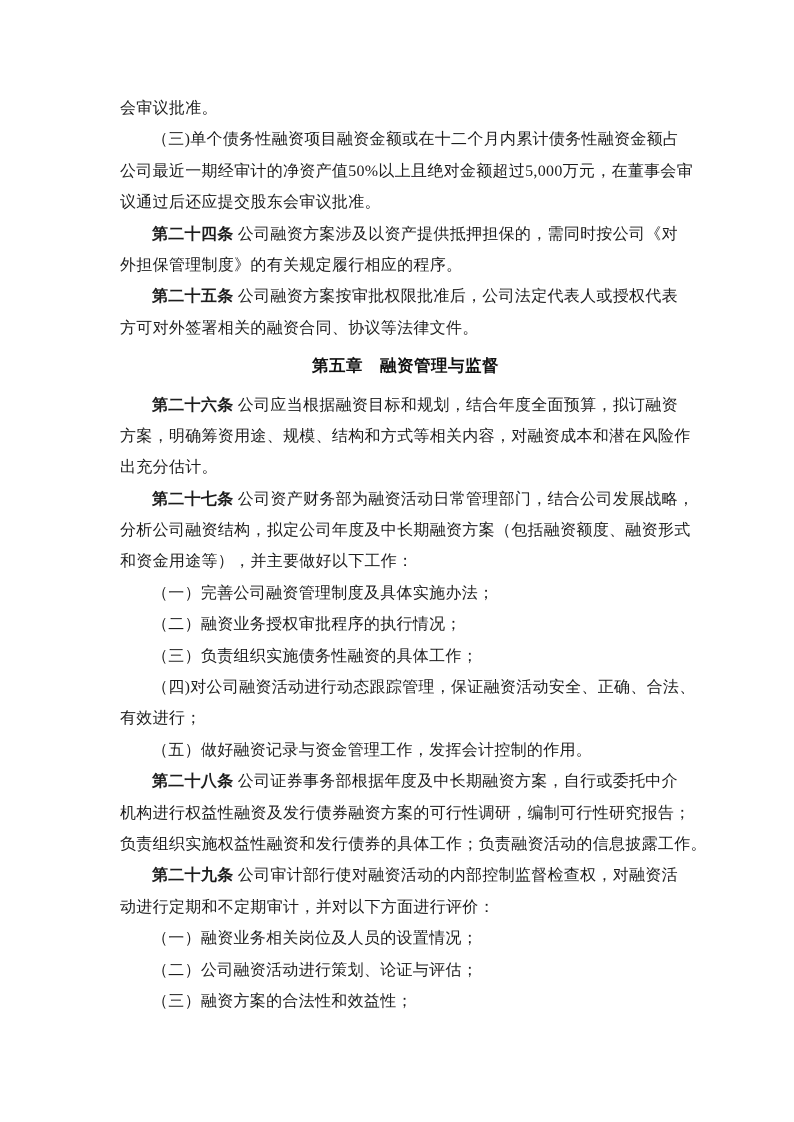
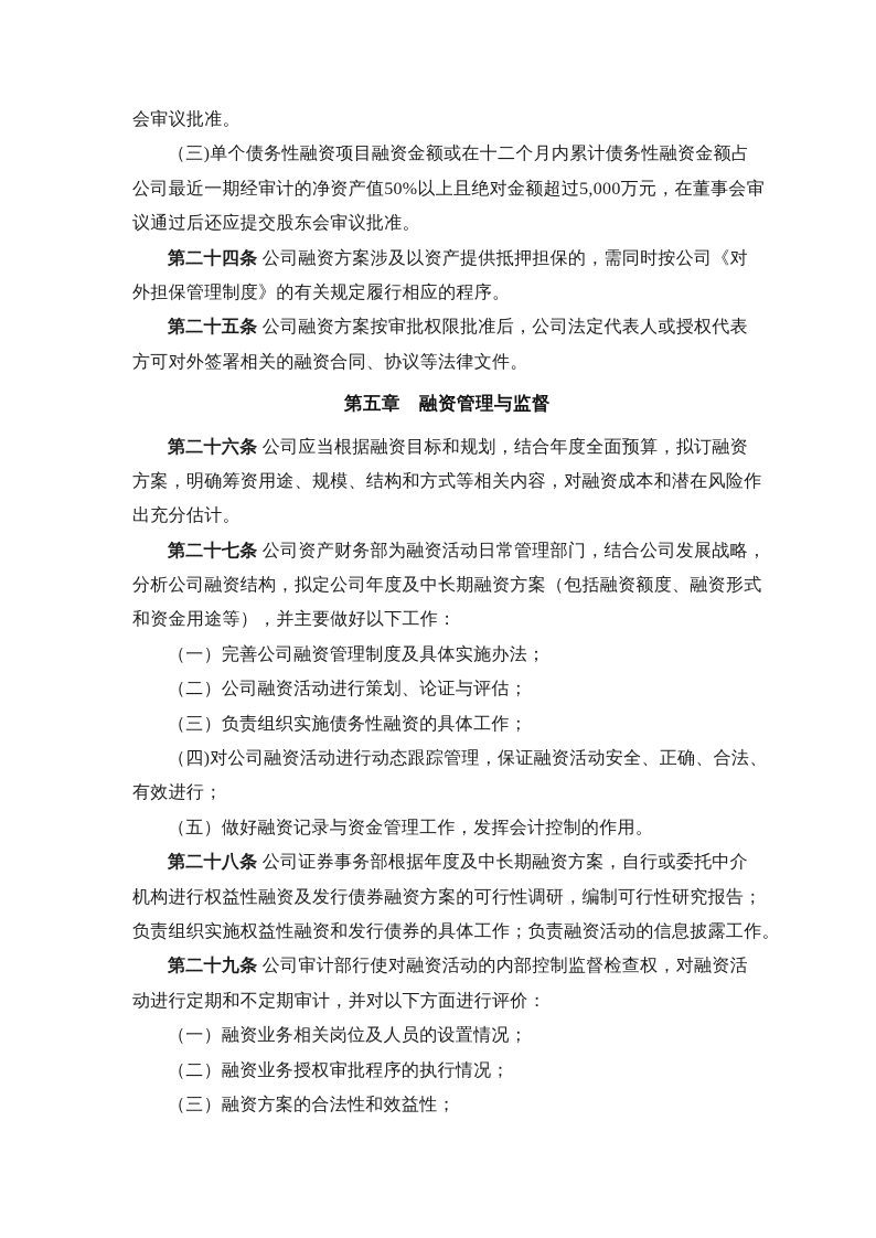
  会审议批准。
  （三)单个债务性融资项目融资金额或在十二个月内累计债务性融资金额占
  公司最近一期经审计的净资产值50%以上且绝对金额超过5,000万元，在董事会审
  议通过后还应提交股东会审议批准。
  第二十四条 公司融资方案涉及以资产提供抵押担保的，需同时按公司《对
  外担保管理制度》的有关规定履行相应的程序。
  第二十五条 公司融资方案按审批权限批准后，公司法定代表人或授权代表
  方可对外签署相关的融资合同、协议等法律文件。
  第五章 融资管理与监督
  第二十六条 公司应当根据融资目标和规划，结合年度全面预算，拟订融资
  方案，明确筹资用途、规模、结构和方式等相关内容，对融资成本和潜在风险作
  出充分估计。
  第二十七条 公司资产财务部为融资活动日常管理部门，结合公司发展战略，
  分析公司融资结构，拟定公司年度及中长期融资方案（包括融资额度、融资形式
  和资金用途等），并主要做好以下工作：
  （一）完善公司融资管理制度及具体实施办法；
- （二）融资业务授权审批程序的执行情况；
+ （二）公司融资活动进行策划、论证与评估；
  （三）负责组织实施债务性融资的具体工作；
  （四)对公司融资活动进行动态跟踪管理，保证融资活动安全、正确、合法、
  有效进行；
  （五）做好融资记录与资金管理工作，发挥会计控制的作用。
  第二十八条 公司证券事务部根据年度及中长期融资方案，自行或委托中介
  机构进行权益性融资及发行债券融资方案的可行性调研，编制可行性研究报告；
  负责组织实施权益性融资和发行债券的具体工作；负责融资活动的信息披露工作。
  第二十九条 公司审计部行使对融资活动的内部控制监督检查权，对融资活
  动进行定期和不定期审计，并对以下方面进行评价：
  （一）融资业务相关岗位及人员的设置情况；
- （二）公司融资活动进行策划、论证与评估；
+ （二）融资业务授权审批程序的执行情况；
  （三）融资方案的合法性和效益性；
